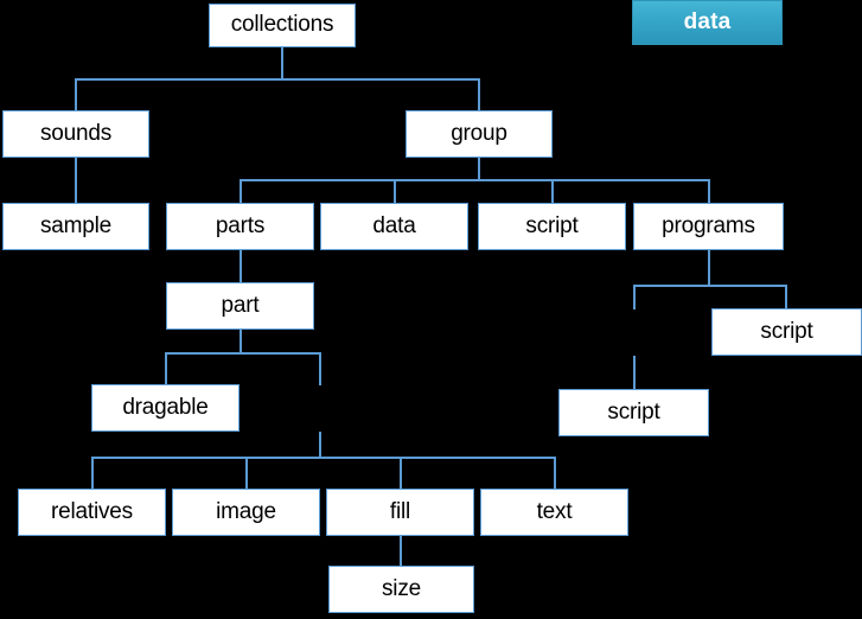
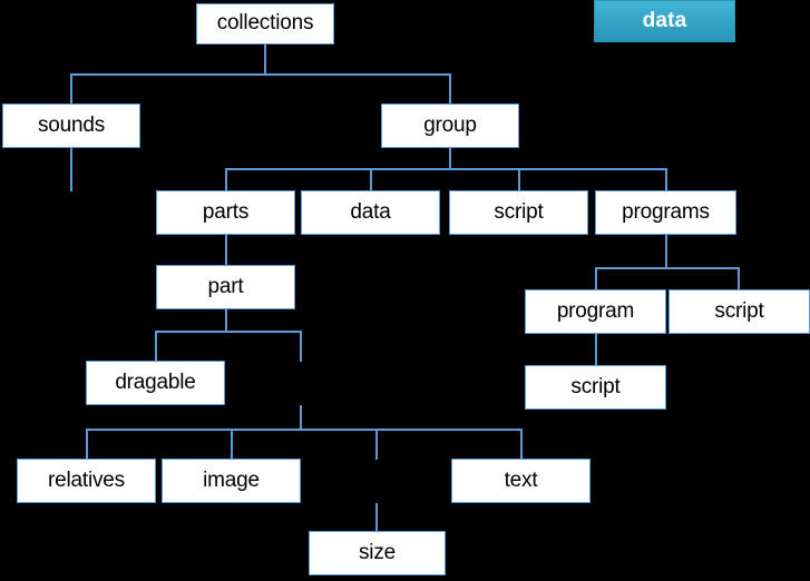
  collections
  sounds
  group
- sample
  parts
  data
  script
  programs
  part
+ program
  script
  dragable
  script
  relatives
  image
- fill
  text
  size
  data
